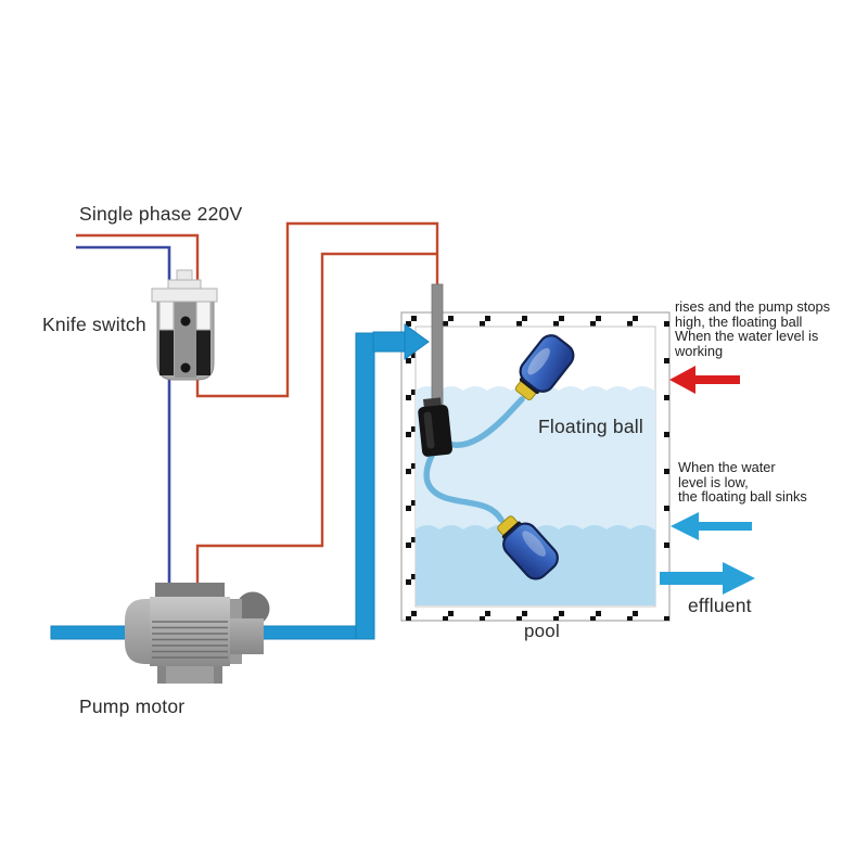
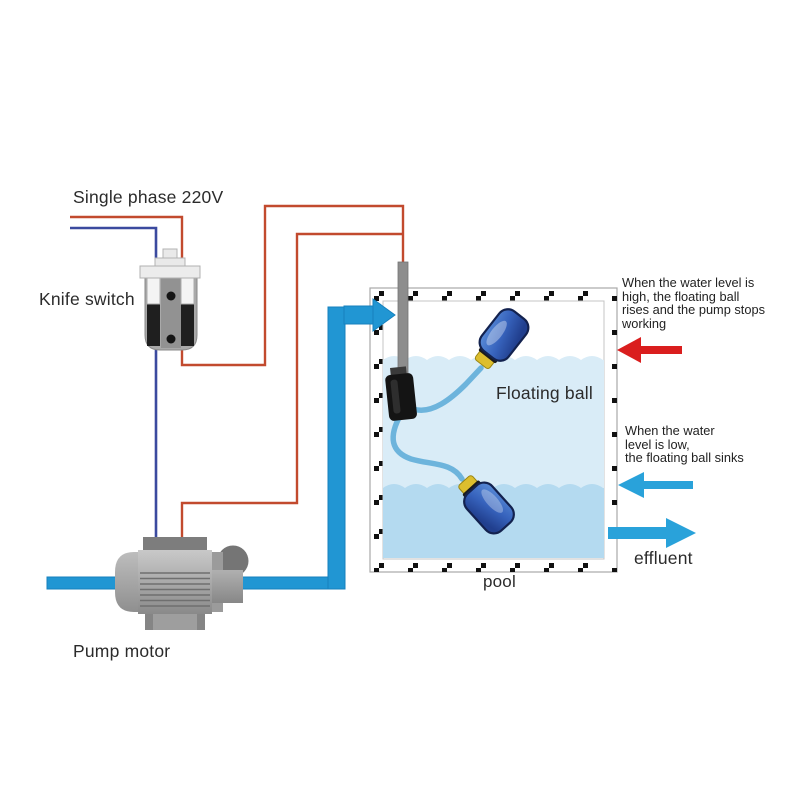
  Single phase 220V
  Knife switch
  Pump motor
  Floating ball
  pool
  effluent
- rises and the pump stops
+ When the water level is
  high, the floating ball
- When the water level is
+ rises and the pump stops
  working
  When the water
  level is low,
  the floating ball sinks
